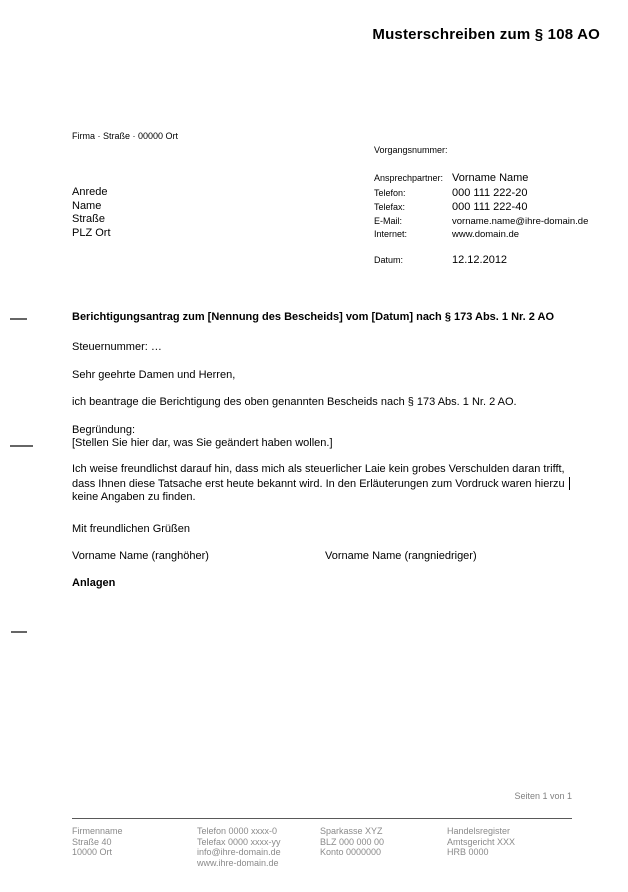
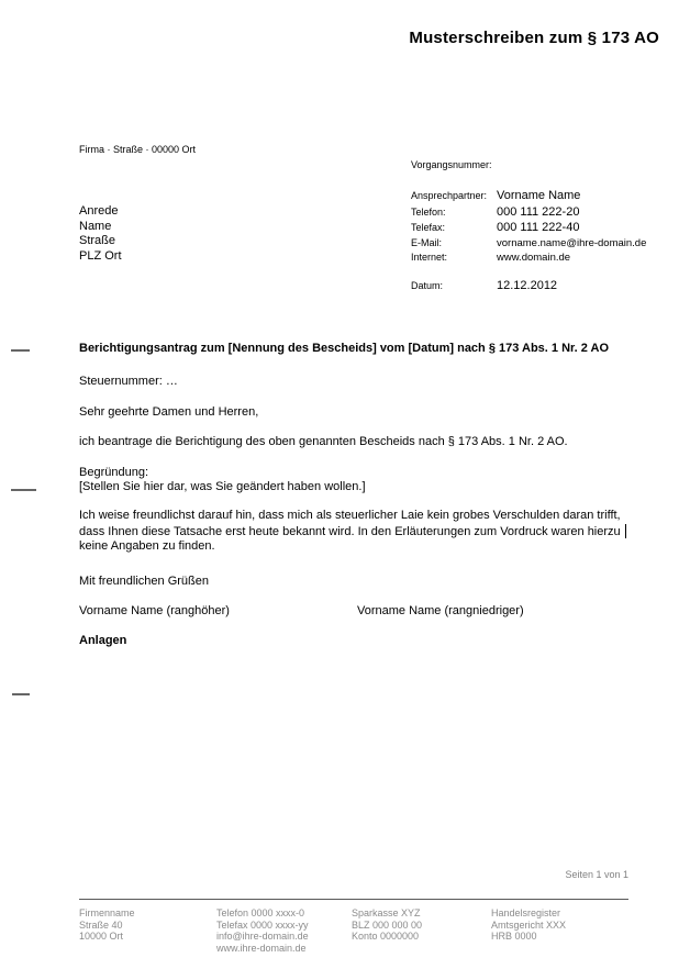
- Musterschreiben zum § 108 AO
+ Musterschreiben zum § 173 AO
  Firma · Straße · 00000 Ort
  Anrede
  Name
  Straße
  PLZ Ort
  Vorgangsnummer:
  Ansprechpartner:
  Vorname Name
  Telefon:
  000 111 222-20
  Telefax:
  000 111 222-40
  E-Mail:
  vorname.name@ihre-domain.de
  Internet:
  www.domain.de
  Datum:
  12.12.2012
  Berichtigungsantrag zum [Nennung des Bescheids] vom [Datum] nach § 173 Abs. 1 Nr. 2 AO
  Steuernummer: …
  Sehr geehrte Damen und Herren,
  ich beantrage die Berichtigung des oben genannten Bescheids nach § 173 Abs. 1 Nr. 2 AO.
  Begründung:
  [Stellen Sie hier dar, was Sie geändert haben wollen.]
  Ich weise freundlichst darauf hin, dass mich als steuerlicher Laie kein grobes Verschulden daran trifft,
  dass Ihnen diese Tatsache erst heute bekannt wird. In den Erläuterungen zum Vordruck waren hierzu
  keine Angaben zu finden.
  Mit freundlichen Grüßen
  Vorname Name (ranghöher)
  Vorname Name (rangniedriger)
  Anlagen
  Seiten 1 von 1
  Firmenname
  Straße 40
  10000 Ort
  Telefon 0000 xxxx-0
  Telefax 0000 xxxx-yy
  info@ihre-domain.de
  www.ihre-domain.de
  Sparkasse XYZ
  BLZ 000 000 00
  Konto 0000000
  Handelsregister
  Amtsgericht XXX
  HRB 0000
